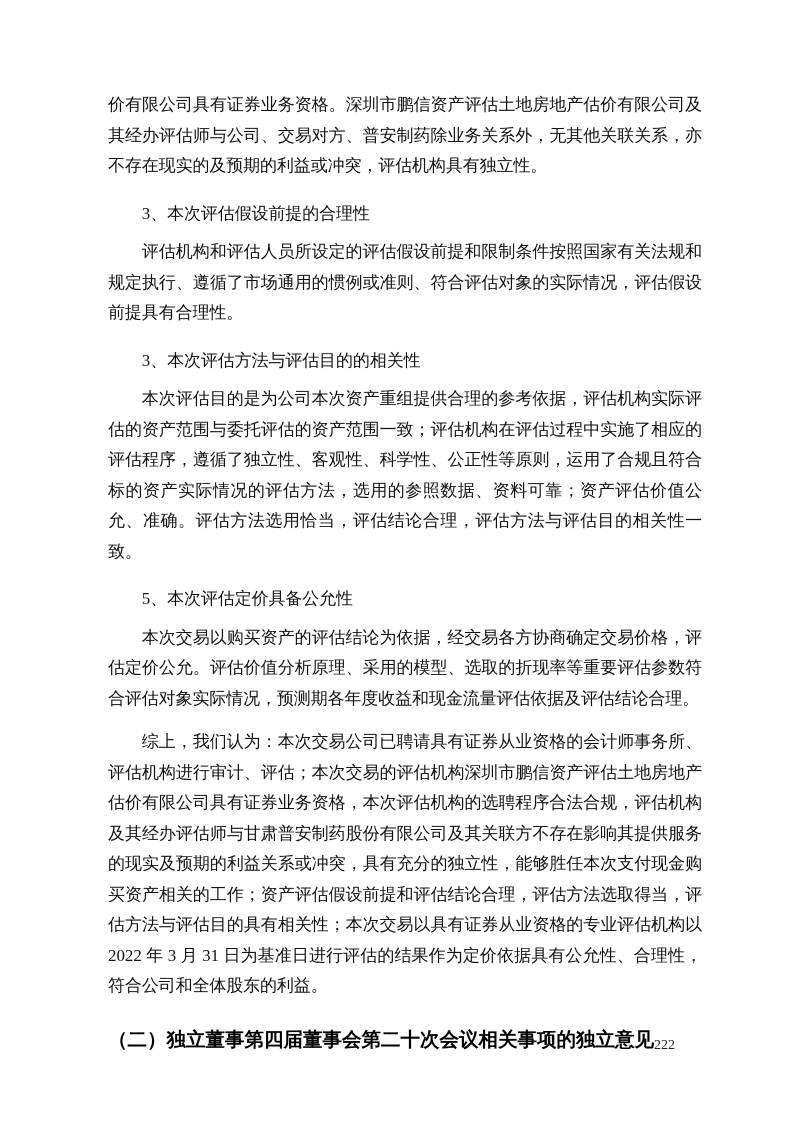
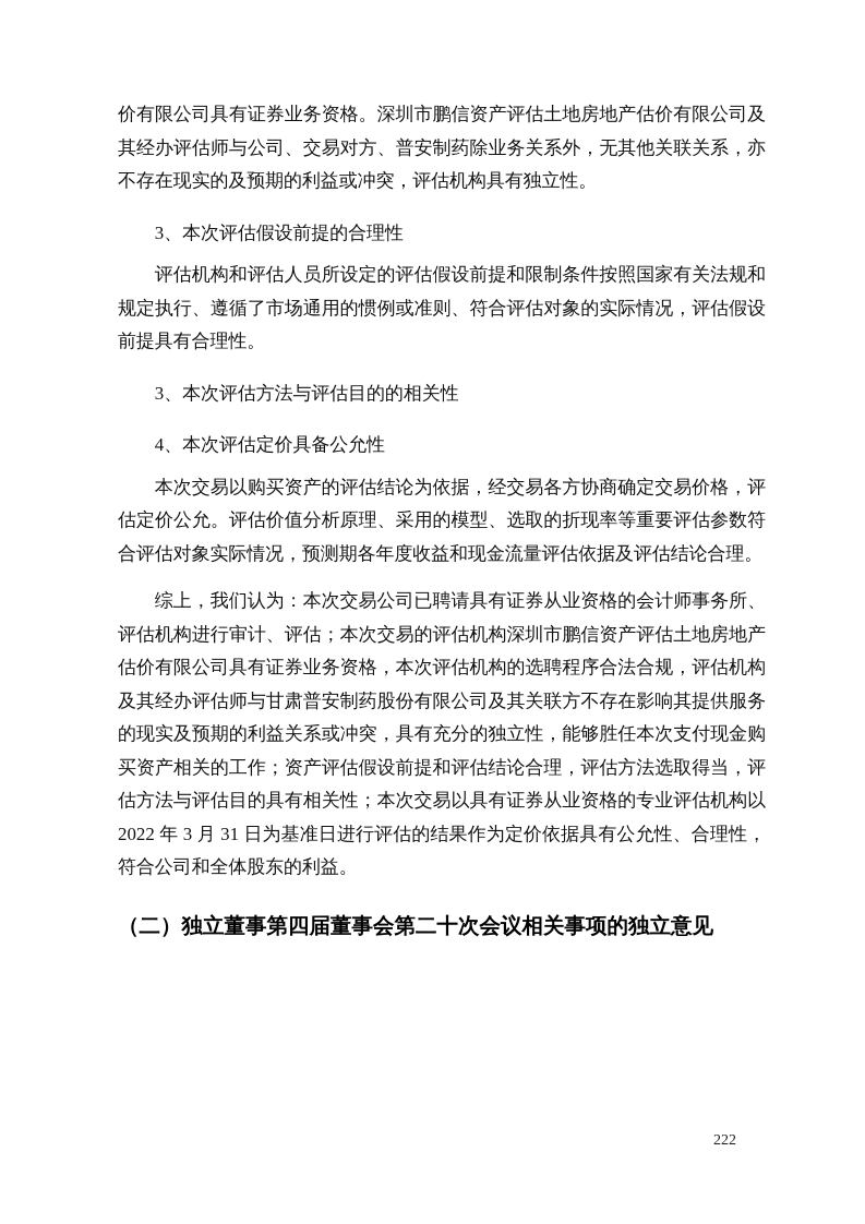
  价有限公司具有证券业务资格。深圳市鹏信资产评估土地房地产估价有限公司及其经办评估师与公司、交易对方、普安制药除业务关系外，无其他关联关系，亦不存在现实的及预期的利益或冲突，评估机构具有独立性。
  3、本次评估假设前提的合理性
  评估机构和评估人员所设定的评估假设前提和限制条件按照国家有关法规和规定执行、遵循了市场通用的惯例或准则、符合评估对象的实际情况，评估假设前提具有合理性。
  3、本次评估方法与评估目的的相关性
- 本次评估目的是为公司本次资产重组提供合理的参考依据，评估机构实际评估的资产范围与委托评估的资产范围一致；评估机构在评估过程中实施了相应的评估程序，遵循了独立性、客观性、科学性、公正性等原则，运用了合规且符合标的资产实际情况的评估方法，选用的参照数据、资料可靠；资产评估价值公允、准确。评估方法选用恰当，评估结论合理，评估方法与评估目的相关性一致。
- 5、本次评估定价具备公允性
+ 4、本次评估定价具备公允性
  本次交易以购买资产的评估结论为依据，经交易各方协商确定交易价格，评估定价公允。评估价值分析原理、采用的模型、选取的折现率等重要评估参数符合评估对象实际情况，预测期各年度收益和现金流量评估依据及评估结论合理。
  综上，我们认为：本次交易公司已聘请具有证券从业资格的会计师事务所、评估机构进行审计、评估；本次交易的评估机构深圳市鹏信资产评估土地房地产估价有限公司具有证券业务资格，本次评估机构的选聘程序合法合规，评估机构及其经办评估师与甘肃普安制药股份有限公司及其关联方不存在影响其提供服务的现实及预期的利益关系或冲突，具有充分的独立性，能够胜任本次支付现金购买资产相关的工作；资产评估假设前提和评估结论合理，评估方法选取得当，评估方法与评估目的具有相关性；本次交易以具有证券从业资格的专业评估机构以 2022 年 3 月 31 日为基准日进行评估的结果作为定价依据具有公允性、合理性，符合公司和全体股东的利益。
  （二）独立董事第四届董事会第二十次会议相关事项的独立意见
  222
